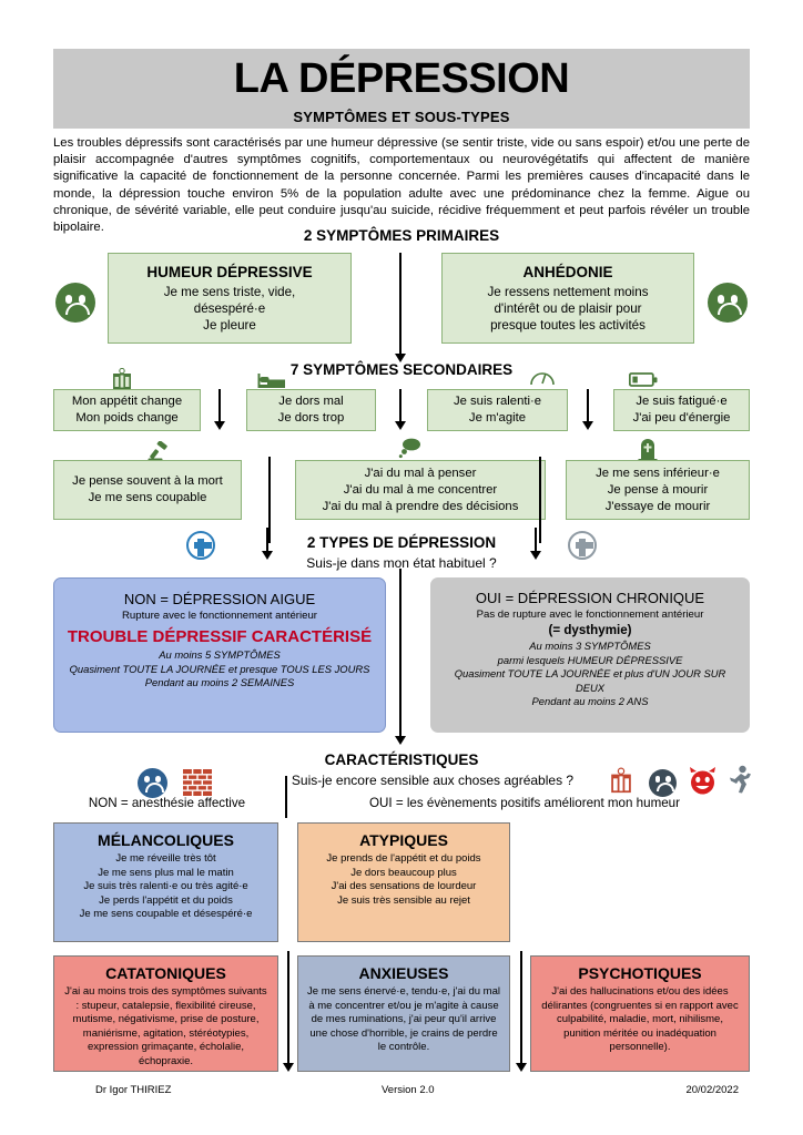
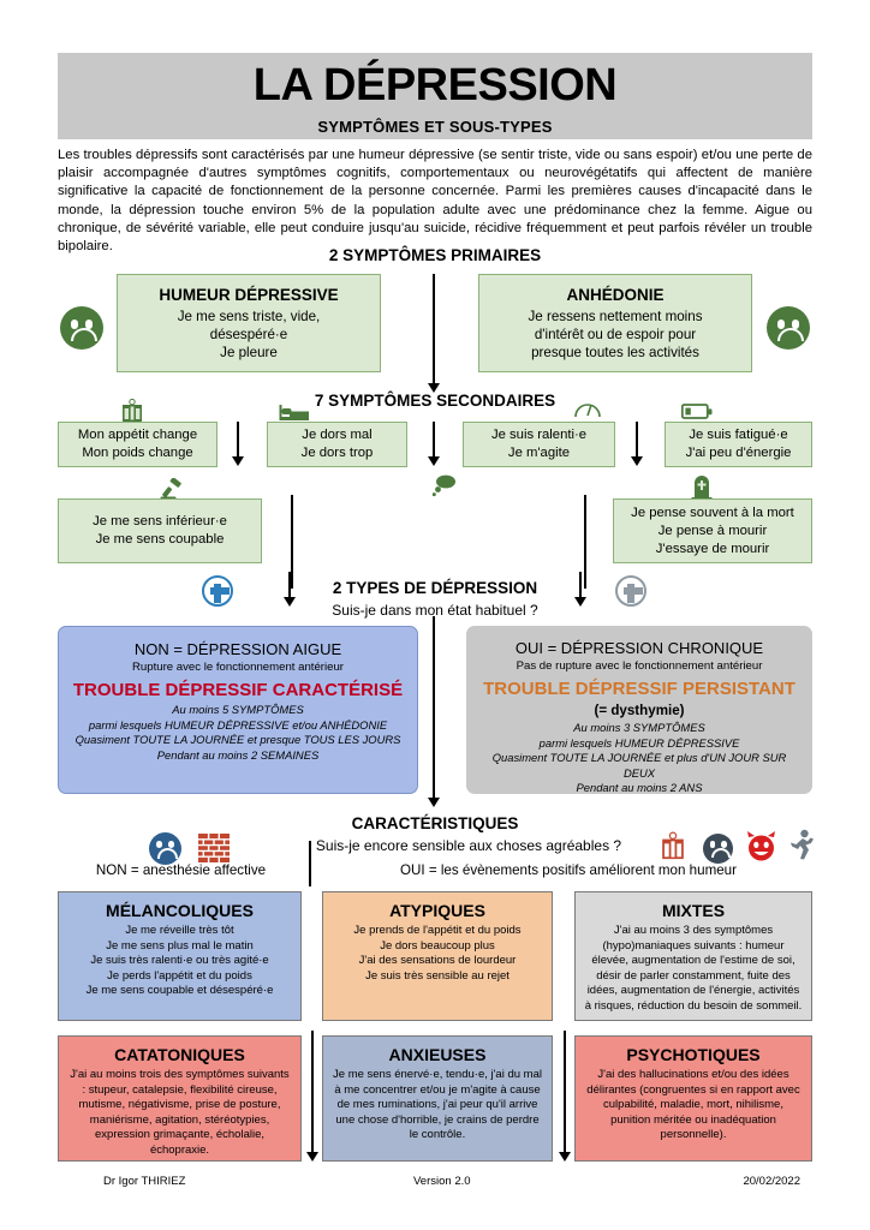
  LA DÉPRESSION
  SYMPTÔMES ET SOUS-TYPES
  Les troubles dépressifs sont caractérisés par une humeur dépressive (se sentir triste, vide ou sans espoir) et/ou une perte de plaisir accompagnée d'autres symptômes cognitifs, comportementaux ou neurovégétatifs qui affectent de manière significative la capacité de fonctionnement de la personne concernée. Parmi les premières causes d'incapacité dans le monde, la dépression touche environ 5% de la population adulte avec une prédominance chez la femme. Aigue ou chronique, de sévérité variable, elle peut conduire jusqu'au suicide, récidive fréquemment et peut parfois révéler un trouble bipolaire.
  2 SYMPTÔMES PRIMAIRES
  HUMEUR DÉPRESSIVE
  Je me sens triste, vide,
  désespéré·e
  Je pleure
  ANHÉDONIE
  Je ressens nettement moins
- d'intérêt ou de plaisir pour
+ d'intérêt ou de espoir pour
  presque toutes les activités
  7 SYMPTÔMES SECONDAIRES
  Mon appétit change
  Mon poids change
  Je dors mal
  Je dors trop
  Je suis ralenti·e
  Je m'agite
  Je suis fatigué·e
  J'ai peu d'énergie
- Je pense souvent à la mort
+ Je me sens inférieur·e
  Je me sens coupable
- J'ai du mal à penser
- J'ai du mal à me concentrer
- J'ai du mal à prendre des décisions
- Je me sens inférieur·e
+ Je pense souvent à la mort
  Je pense à mourir
  J'essaye de mourir
  2 TYPES DE DÉPRESSION
  Suis-je dans mon état habituel ?
  NON = DÉPRESSION AIGUE
  Rupture avec le fonctionnement antérieur
  TROUBLE DÉPRESSIF CARACTÉRISÉ
  Au moins 5 SYMPTÔMES
+ parmi lesquels HUMEUR DÉPRESSIVE et/ou ANHÉDONIE
  Quasiment TOUTE LA JOURNÉE et presque TOUS LES JOURS
  Pendant au moins 2 SEMAINES
  OUI = DÉPRESSION CHRONIQUE
  Pas de rupture avec le fonctionnement antérieur
+ TROUBLE DÉPRESSIF PERSISTANT
  (= dysthymie)
  Au moins 3 SYMPTÔMES
  parmi lesquels HUMEUR DÉPRESSIVE
  Quasiment TOUTE LA JOURNÉE et plus d'UN JOUR SUR DEUX
  Pendant au moins 2 ANS
  CARACTÉRISTIQUES
  Suis-je encore sensible aux choses agréables ?
  NON = anesthésie affective
  OUI = les évènements positifs améliorent mon humeur
  MÉLANCOLIQUES
  Je me réveille très tôt
  Je me sens plus mal le matin
  Je suis très ralenti·e ou très agité·e
  Je perds l'appétit et du poids
  Je me sens coupable et désespéré·e
  ATYPIQUES
  Je prends de l'appétit et du poids
  Je dors beaucoup plus
  J'ai des sensations de lourdeur
  Je suis très sensible au rejet
+ MIXTES
+ J'ai au moins 3 des symptômes (hypo)maniaques suivants : humeur élevée, augmentation de l'estime de soi, désir de parler constamment, fuite des idées, augmentation de l'énergie, activités à risques, réduction du besoin de sommeil.
  CATATONIQUES
  J'ai au moins trois des symptômes suivants : stupeur, catalepsie, flexibilité cireuse, mutisme, négativisme, prise de posture, maniérisme, agitation, stéréotypies, expression grimaçante, écholalie, échopraxie.
  ANXIEUSES
  Je me sens énervé·e, tendu·e, j'ai du mal à me concentrer et/ou je m'agite à cause de mes ruminations, j'ai peur qu'il arrive une chose d'horrible, je crains de perdre le contrôle.
  PSYCHOTIQUES
  J'ai des hallucinations et/ou des idées délirantes (congruentes si en rapport avec culpabilité, maladie, mort, nihilisme, punition méritée ou inadéquation personnelle).
  Dr Igor THIRIEZ
  Version 2.0
  20/02/2022
